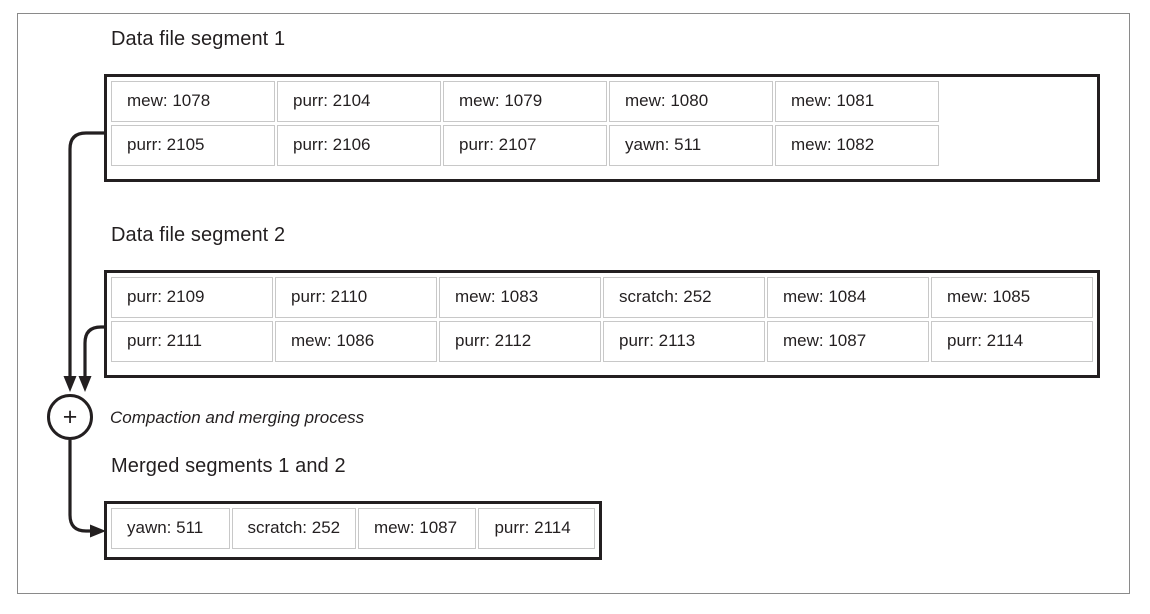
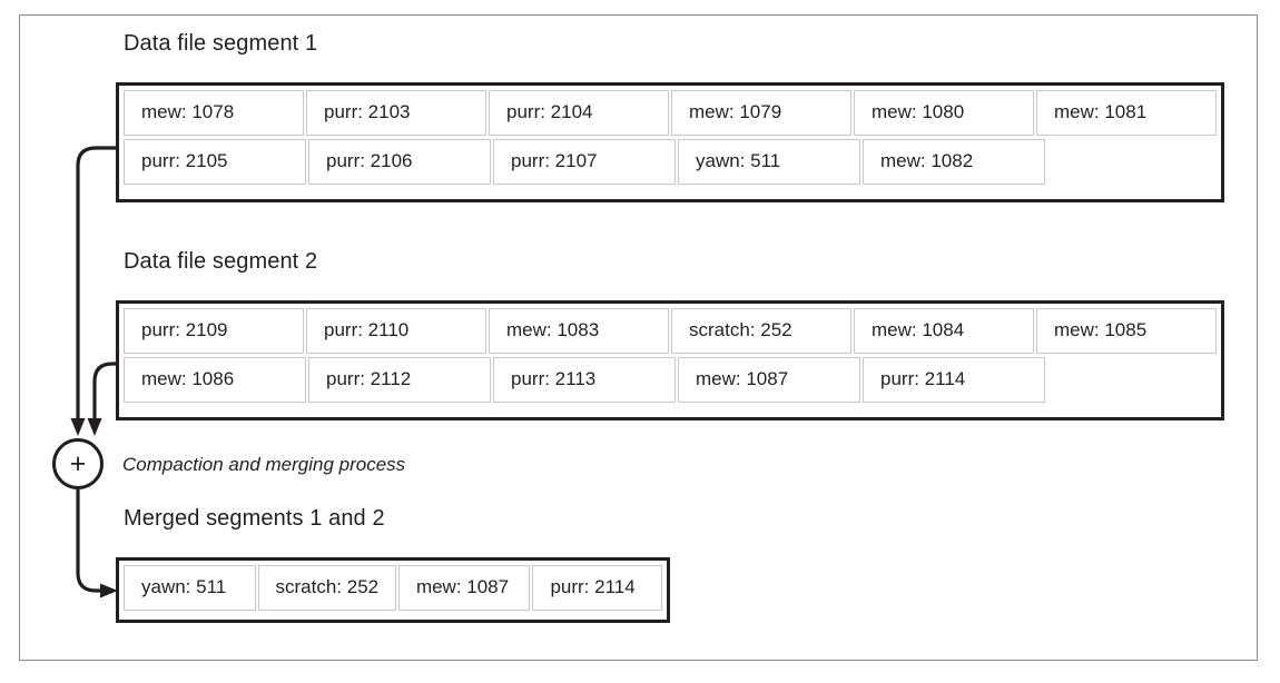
  Data file segment 1
  mew: 1078
+ purr: 2103
  purr: 2104
  mew: 1079
  mew: 1080
  mew: 1081
  purr: 2105
  purr: 2106
  purr: 2107
  yawn: 511
  mew: 1082
  Data file segment 2
  purr: 2109
  purr: 2110
  mew: 1083
  scratch: 252
  mew: 1084
  mew: 1085
- purr: 2111
  mew: 1086
  purr: 2112
  purr: 2113
  mew: 1087
  purr: 2114
  +
  Compaction and merging process
  Merged segments 1 and 2
  yawn: 511
  scratch: 252
  mew: 1087
  purr: 2114
